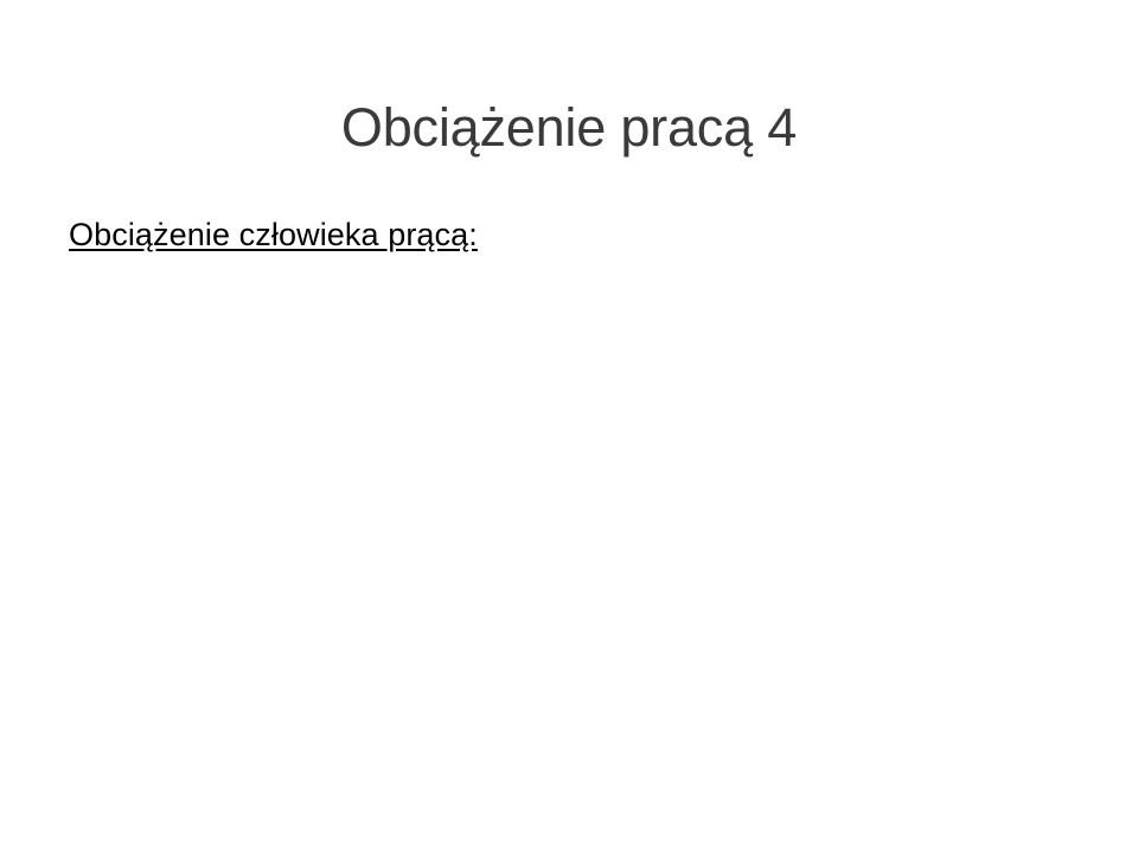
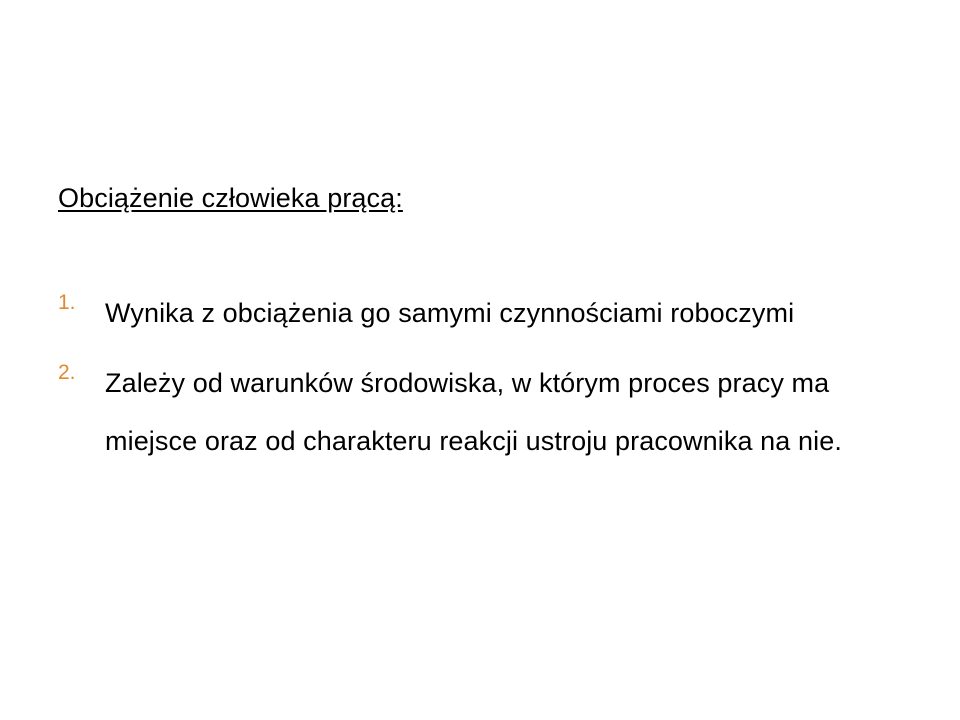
- Obciążenie pracą 4
  Obciążenie człowieka prącą:
+ 1.
+ Wynika z obciążenia go samymi czynnościami roboczymi
+ 2.
+ Zależy od warunków środowiska, w którym proces pracy ma miejsce oraz od charakteru reakcji ustroju pracownika na nie.
